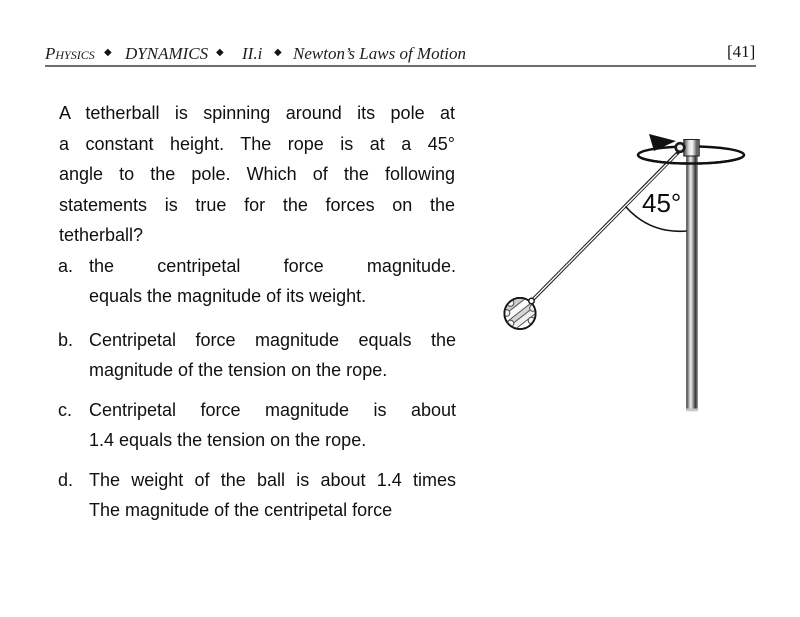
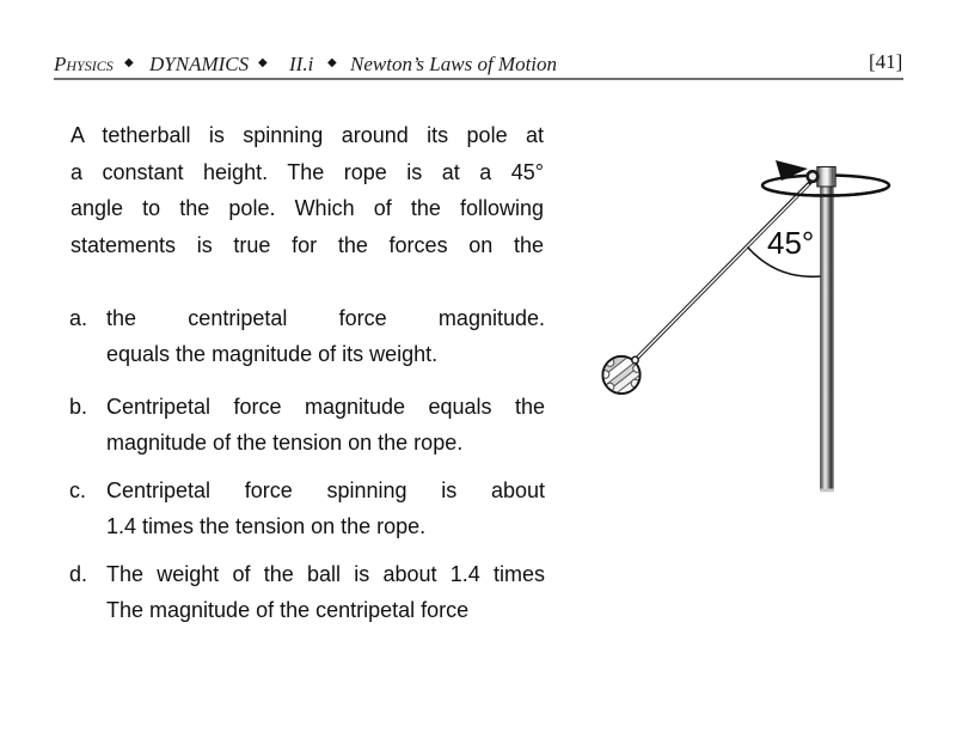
  Physics
  ◆
  DYNAMICS
  ◆
  II.i
  ◆
  Newton’s Laws of Motion
  [41]
  A tetherball is spinning around its pole at
  a constant height. The rope is at a 45°
  angle to the pole. Which of the following
  statements is true for the forces on the
- tetherball?
  a.
  the centripetal force magnitude.
  equals the magnitude of its weight.
  b.
  Centripetal force magnitude equals the
  magnitude of the tension on the rope.
  c.
- Centripetal force magnitude is about
+ Centripetal force spinning is about
- 1.4 equals the tension on the rope.
+ 1.4 times the tension on the rope.
  d.
  The weight of the ball is about 1.4 times
  The magnitude of the centripetal force
  45°
